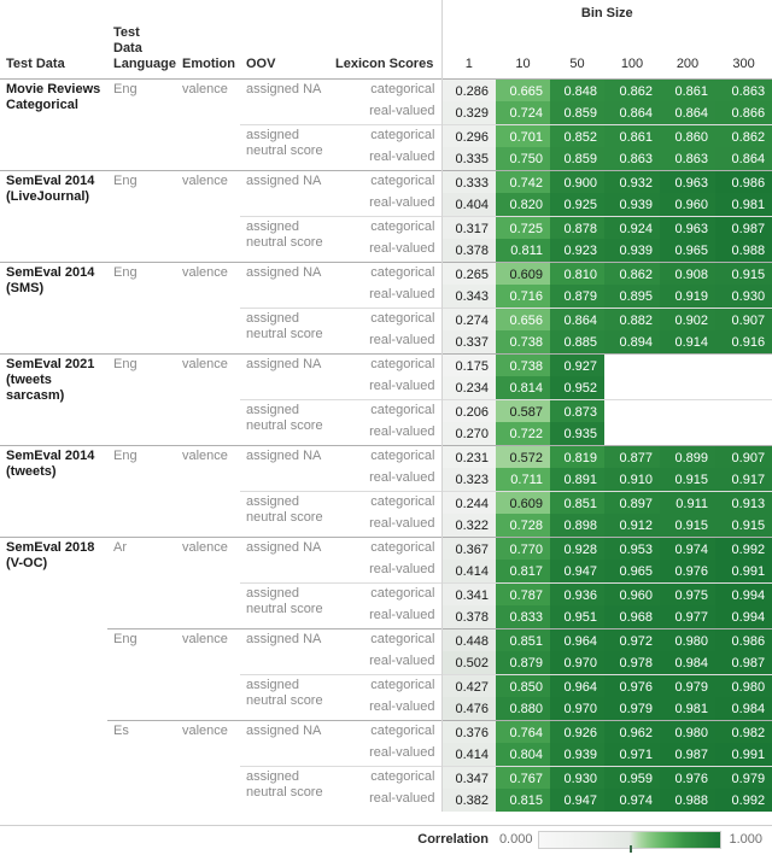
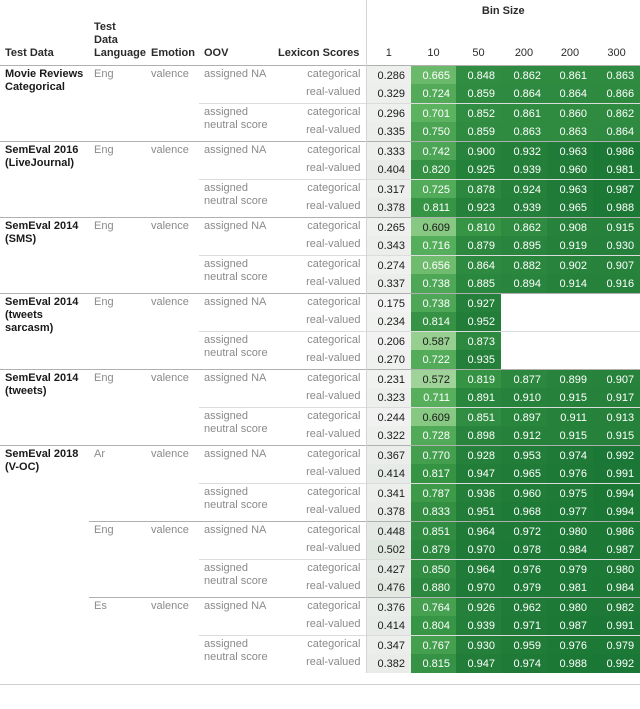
  	Bin Size
- Test Data	Test Data Language	Emotion	OOV	Lexicon Scores	1	10	50	100	200	300
+ Test Data	Test Data Language	Emotion	OOV	Lexicon Scores	1	10	50	200	200	300
  Movie Reviews Categorical	Eng	valence	assigned NA	categorical	0.286	0.665	0.848	0.862	0.861	0.863
  real-valued	0.329	0.724	0.859	0.864	0.864	0.866
  assigned neutral score	categorical	0.296	0.701	0.852	0.861	0.860	0.862
  real-valued	0.335	0.750	0.859	0.863	0.863	0.864
- SemEval 2014 (LiveJournal)	Eng	valence	assigned NA	categorical	0.333	0.742	0.900	0.932	0.963	0.986
+ SemEval 2016 (LiveJournal)	Eng	valence	assigned NA	categorical	0.333	0.742	0.900	0.932	0.963	0.986
  real-valued	0.404	0.820	0.925	0.939	0.960	0.981
  assigned neutral score	categorical	0.317	0.725	0.878	0.924	0.963	0.987
  real-valued	0.378	0.811	0.923	0.939	0.965	0.988
  SemEval 2014 (SMS)	Eng	valence	assigned NA	categorical	0.265	0.609	0.810	0.862	0.908	0.915
  real-valued	0.343	0.716	0.879	0.895	0.919	0.930
  assigned neutral score	categorical	0.274	0.656	0.864	0.882	0.902	0.907
  real-valued	0.337	0.738	0.885	0.894	0.914	0.916
- SemEval 2021 (tweets sarcasm)	Eng	valence	assigned NA	categorical	0.175	0.738	0.927
+ SemEval 2014 (tweets sarcasm)	Eng	valence	assigned NA	categorical	0.175	0.738	0.927
  real-valued	0.234	0.814	0.952
  assigned neutral score	categorical	0.206	0.587	0.873
  real-valued	0.270	0.722	0.935
  SemEval 2014 (tweets)	Eng	valence	assigned NA	categorical	0.231	0.572	0.819	0.877	0.899	0.907
  real-valued	0.323	0.711	0.891	0.910	0.915	0.917
  assigned neutral score	categorical	0.244	0.609	0.851	0.897	0.911	0.913
  real-valued	0.322	0.728	0.898	0.912	0.915	0.915
  SemEval 2018 (V-OC)	Ar	valence	assigned NA	categorical	0.367	0.770	0.928	0.953	0.974	0.992
  real-valued	0.414	0.817	0.947	0.965	0.976	0.991
  assigned neutral score	categorical	0.341	0.787	0.936	0.960	0.975	0.994
  real-valued	0.378	0.833	0.951	0.968	0.977	0.994
  Eng	valence	assigned NA	categorical	0.448	0.851	0.964	0.972	0.980	0.986
  real-valued	0.502	0.879	0.970	0.978	0.984	0.987
  assigned neutral score	categorical	0.427	0.850	0.964	0.976	0.979	0.980
  real-valued	0.476	0.880	0.970	0.979	0.981	0.984
  Es	valence	assigned NA	categorical	0.376	0.764	0.926	0.962	0.980	0.982
  real-valued	0.414	0.804	0.939	0.971	0.987	0.991
  assigned neutral score	categorical	0.347	0.767	0.930	0.959	0.976	0.979
  real-valued	0.382	0.815	0.947	0.974	0.988	0.992
- Correlation
- 0.000
- 1.000
